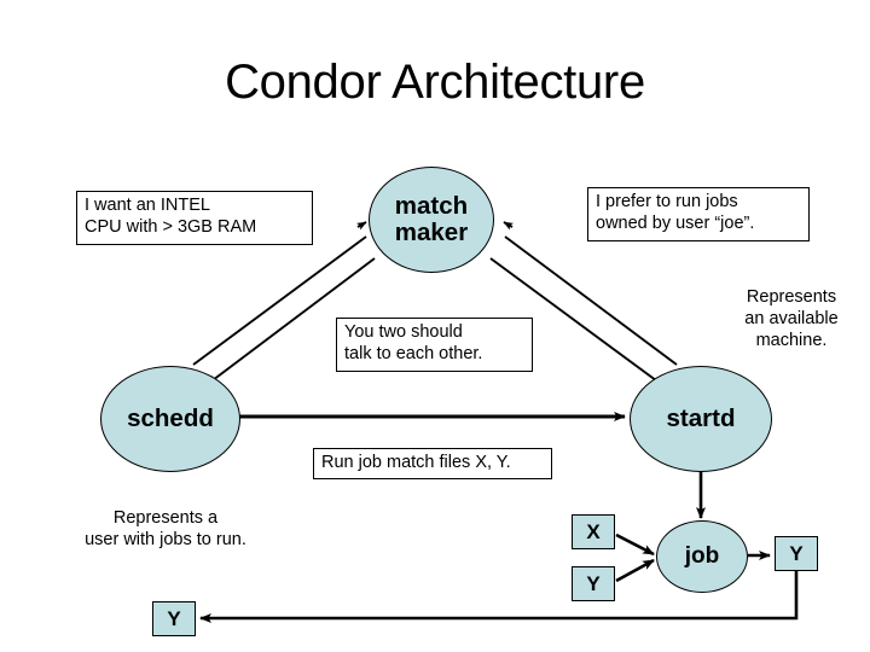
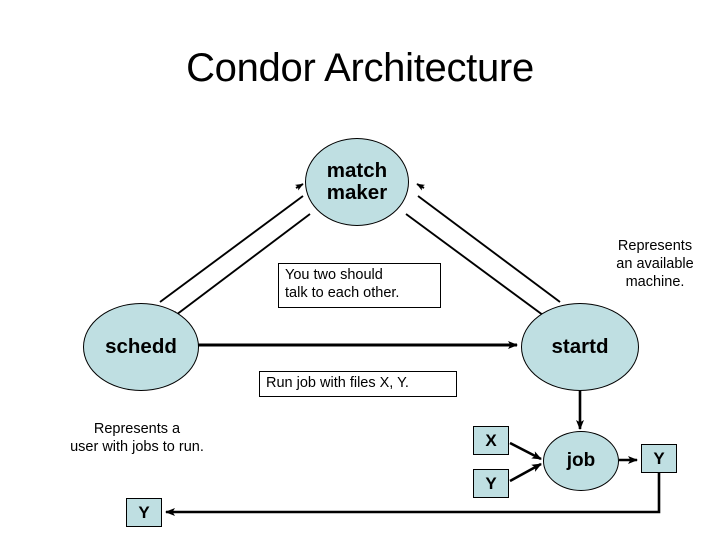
  Condor Architecture
- I want an INTEL
- CPU with > 3GB RAM
- I prefer to run jobs
- owned by user “joe”.
  You two should
  talk to each other.
- Run job match files X, Y.
+ Run job with files X, Y.
  Represents
  an available
  machine.
  Represents a
  user with jobs to run.
  match
  maker
  schedd
  startd
  job
  X
  Y
  Y
  Y
